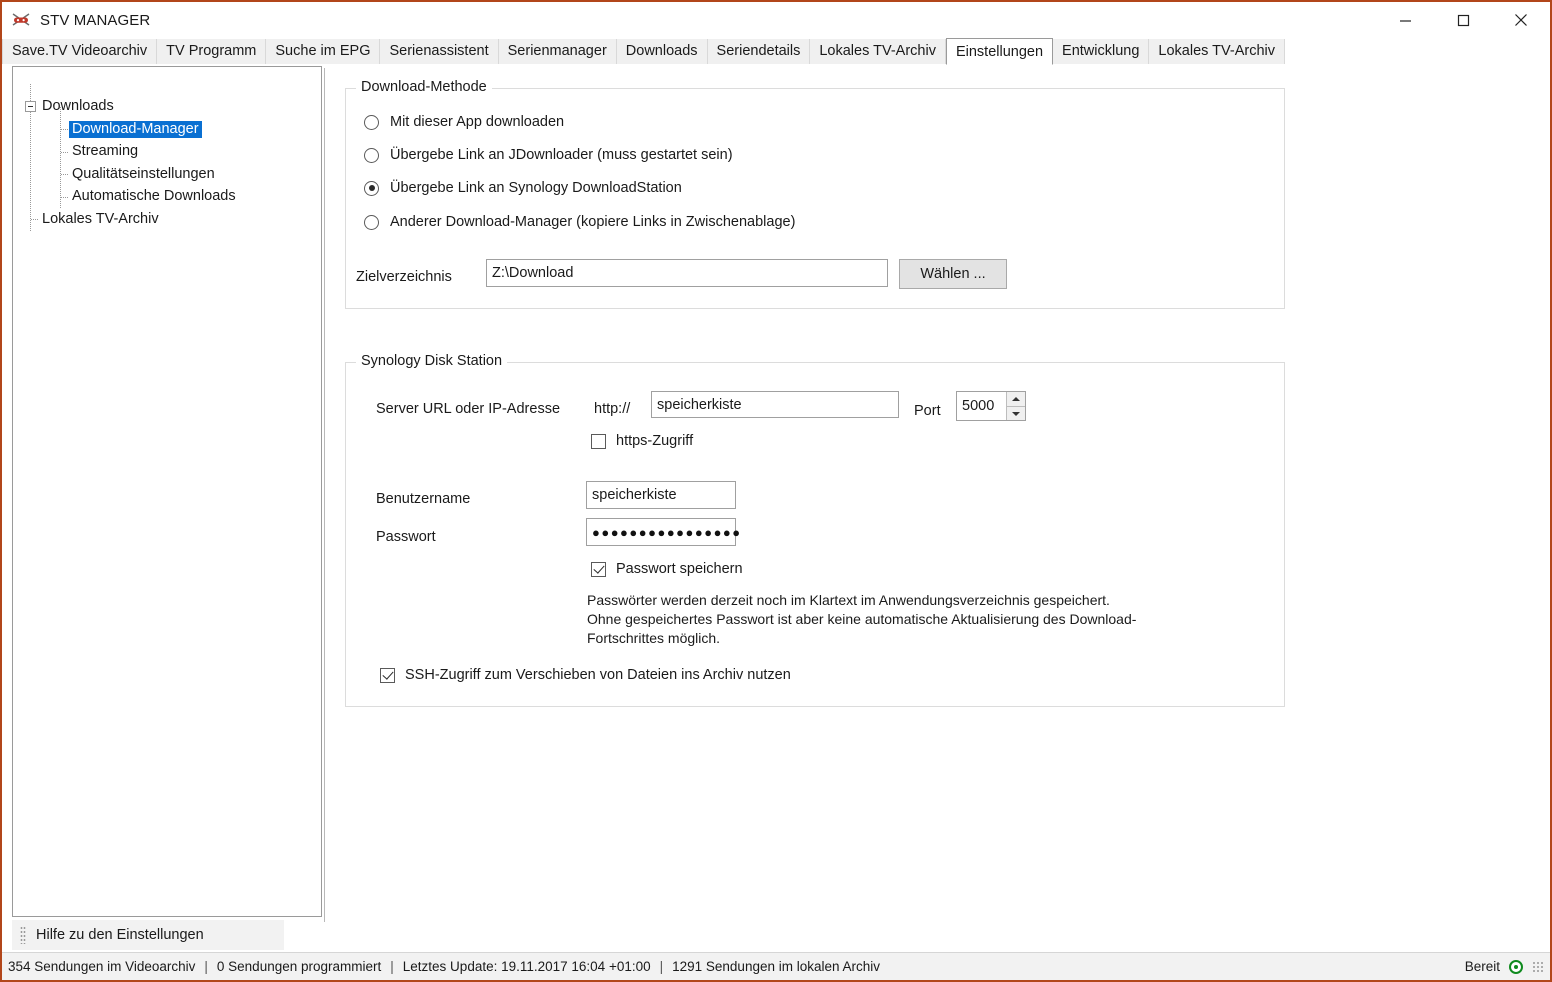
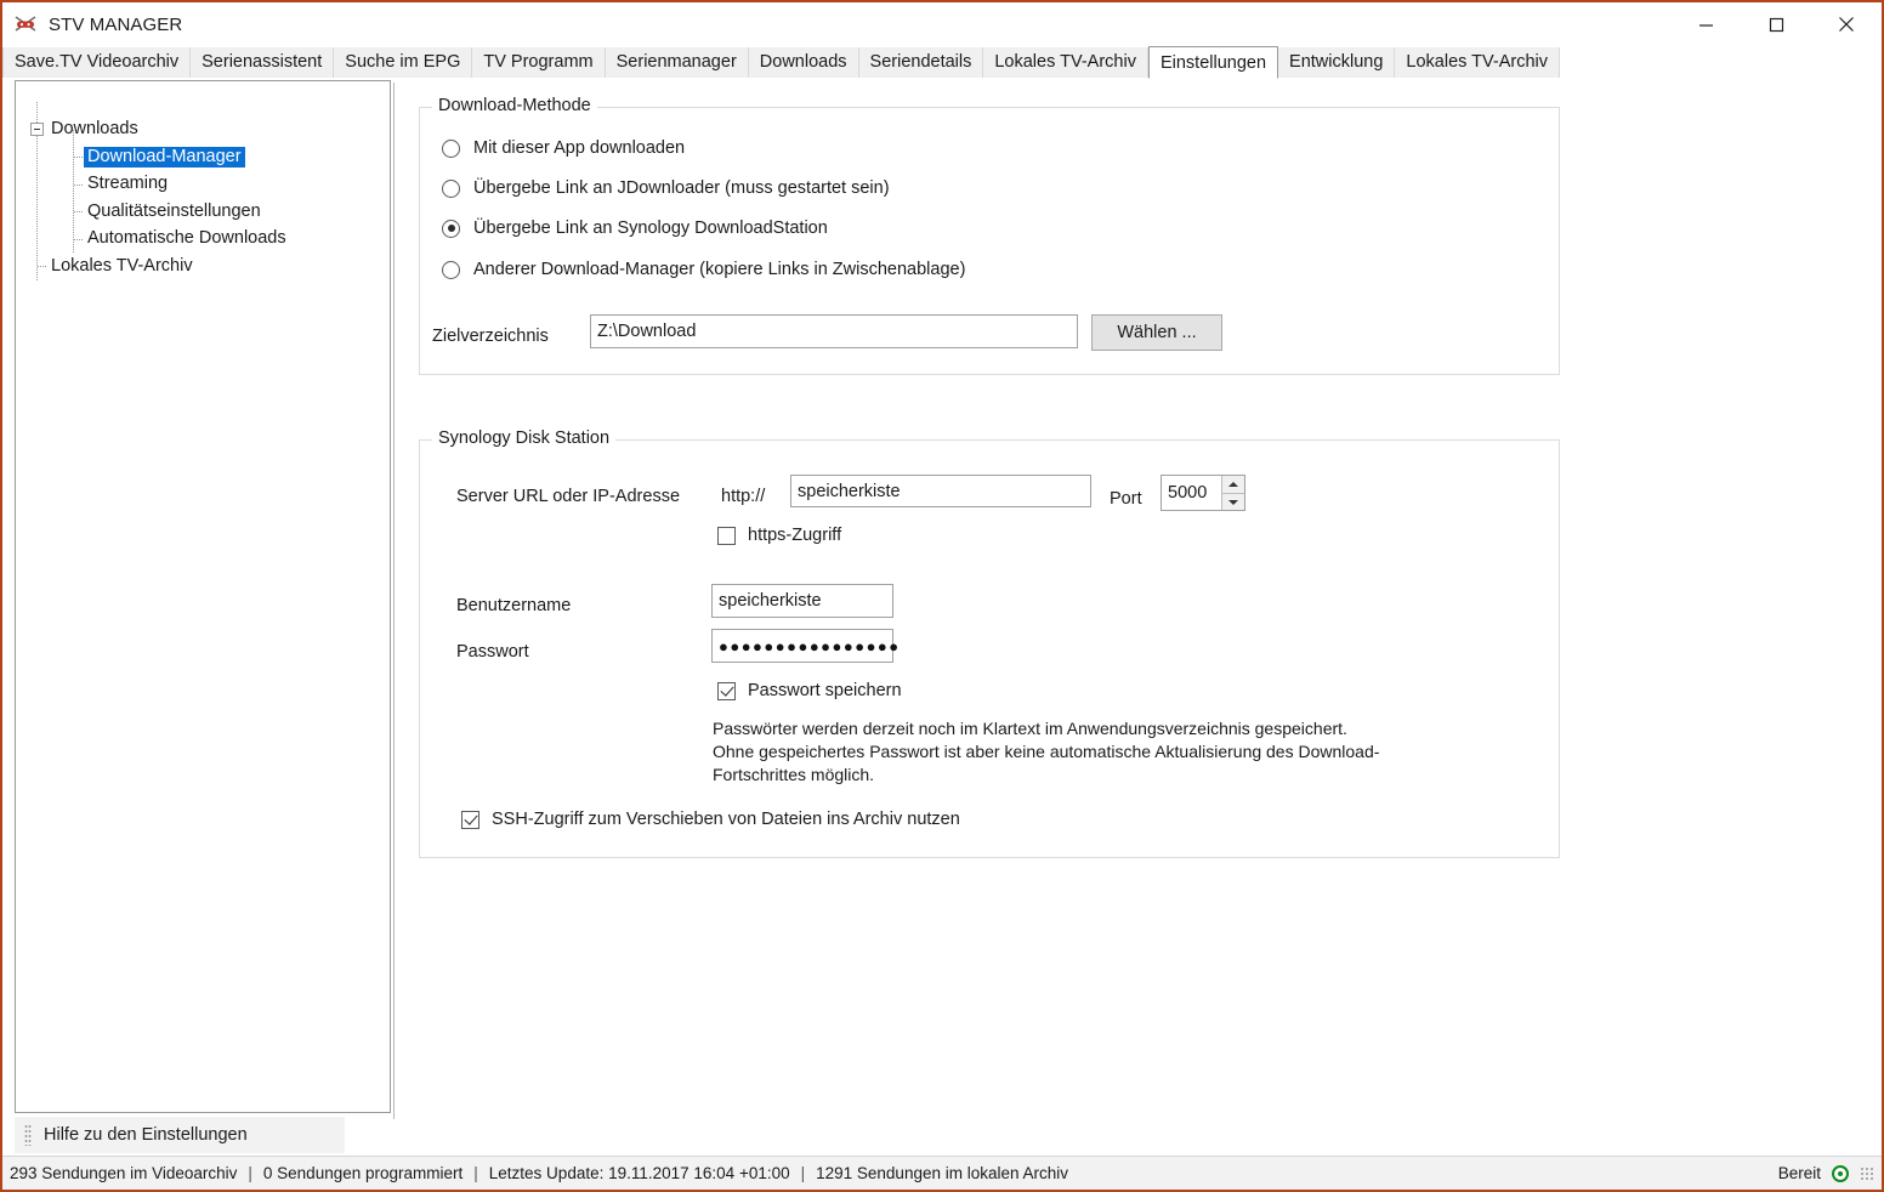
  STV MANAGER
  Save.TV Videoarchiv
- TV Programm
+ Serienassistent
  Suche im EPG
- Serienassistent
+ TV Programm
  Serienmanager
  Downloads
  Seriendetails
  Lokales TV-Archiv
  Einstellungen
  Entwicklung
  Lokales TV-Archiv
  Downloads
  Download-Manager
  Streaming
  Qualitätseinstellungen
  Automatische Downloads
  Lokales TV-Archiv
  Hilfe zu den Einstellungen
  Download-Methode
  Mit dieser App downloaden
  Übergebe Link an JDownloader (muss gestartet sein)
  Übergebe Link an Synology DownloadStation
  Anderer Download-Manager (kopiere Links in Zwischenablage)
  Zielverzeichnis
  Z:\Download
  Wählen ...
  Synology Disk Station
  Server URL oder IP-Adresse
  http://
  speicherkiste
  Port
  5000
  https-Zugriff
  Benutzername
  speicherkiste
  Passwort
  ●●●●●●●●●●●●●●●●
  Passwort speichern
  Passwörter werden derzeit noch im Klartext im Anwendungsverzeichnis gespeichert.
  Ohne gespeichertes Passwort ist aber keine automatische Aktualisierung des Download-
  Fortschrittes möglich.
  SSH-Zugriff zum Verschieben von Dateien ins Archiv nutzen
- 354 Sendungen im Videoarchiv
+ 293 Sendungen im Videoarchiv
  |
  0 Sendungen programmiert
  |
  Letztes Update: 19.11.2017 16:04 +01:00
  |
  1291 Sendungen im lokalen Archiv
  Bereit
